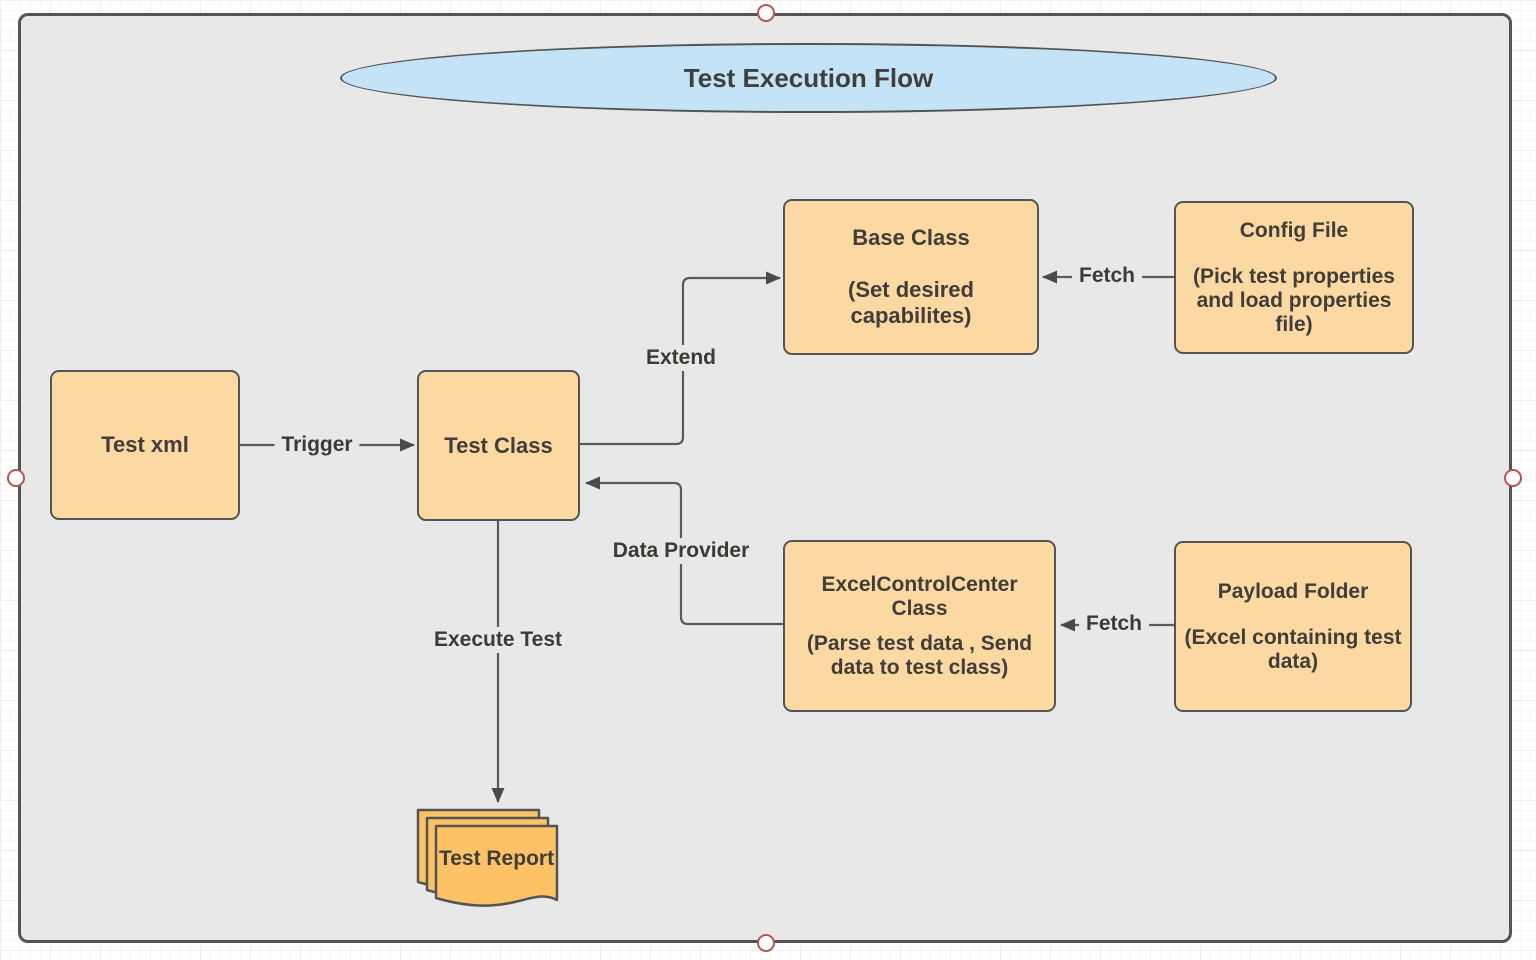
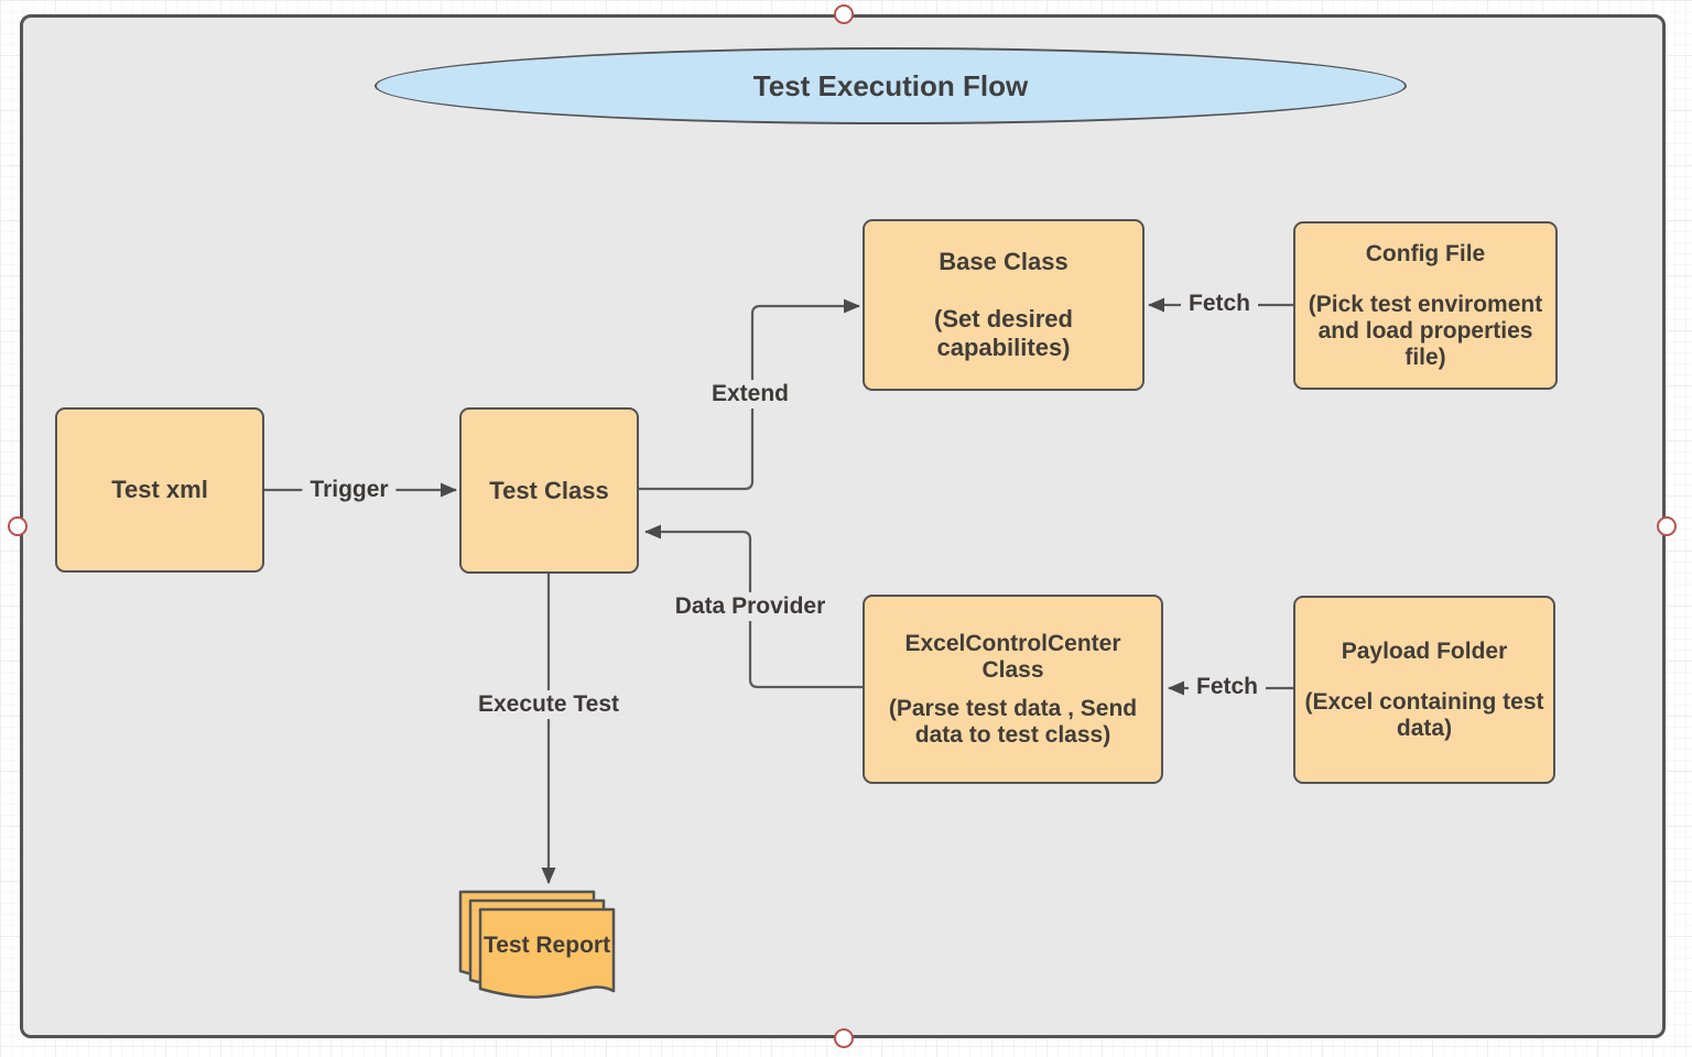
  Test Execution Flow
  Test xml
  Test Class
  Base Class
  (Set desired capabilites)
  Config File
- (Pick test properties and load properties file)
+ (Pick test enviroment and load properties file)
  ExcelControlCenter Class
  (Parse test data , Send data to test class)
  Payload Folder
  (Excel containing test data)
  Test Report
  Trigger
  Extend
  Fetch
  Data Provider
  Fetch
  Execute Test
